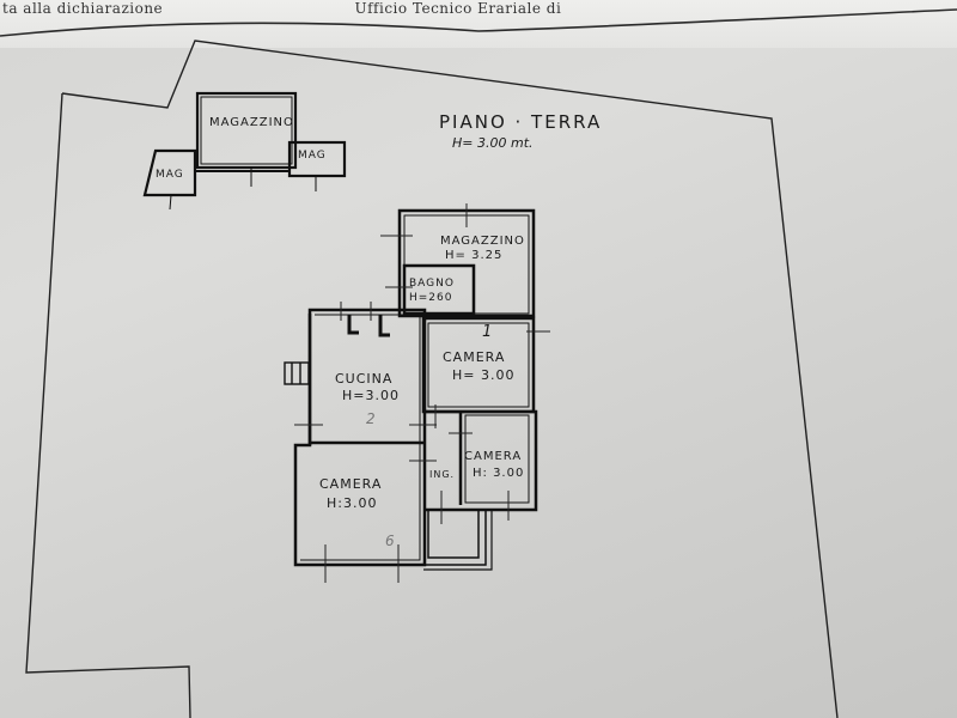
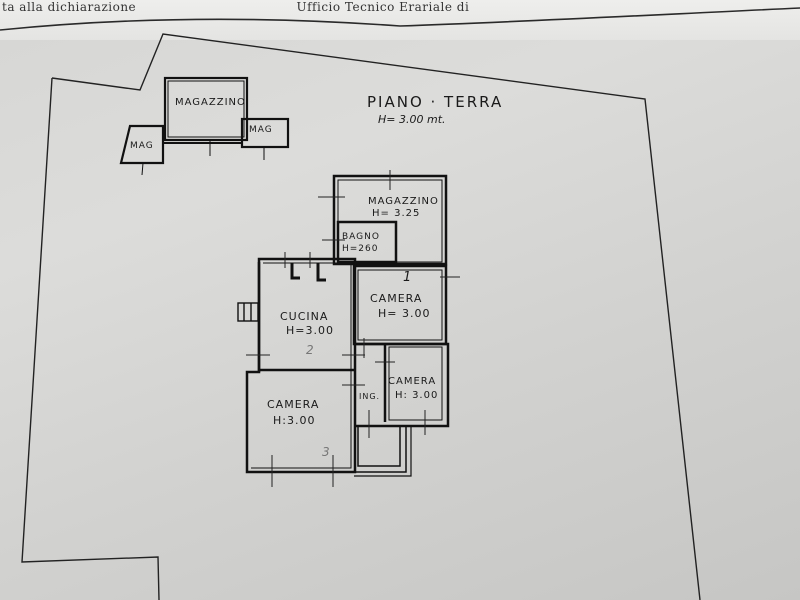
  ta alla dichiarazione Ufficio Tecnico Erariale di
  MAGAZZINO
  MAG
  MAG
  PIANO · TERRA
  H= 3.00 mt.
  MAGAZZINO
  H= 3.25
  BAGNO
  H=260
  1
  CAMERA
  H= 3.00
  CUCINA
  H=3.00
  2
  CAMERA
  H: 3.00
  ING.
  CAMERA
  H:3.00
- 6
+ 3
